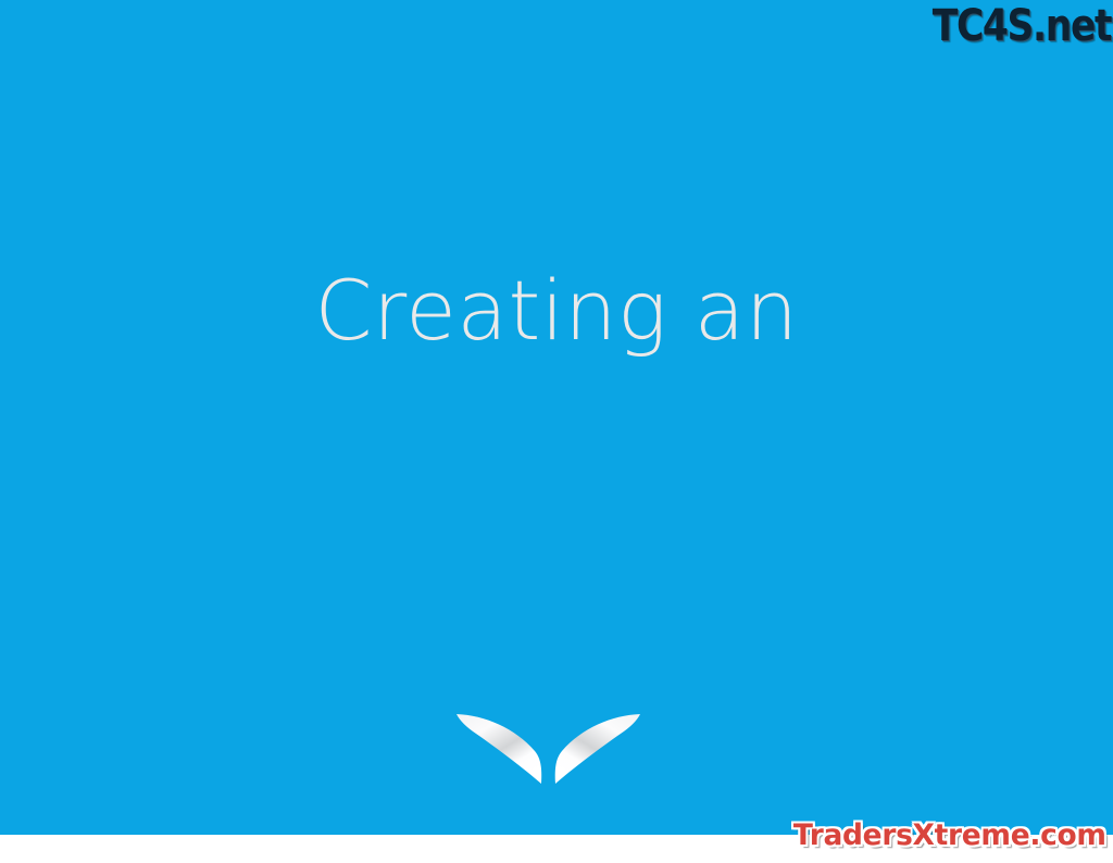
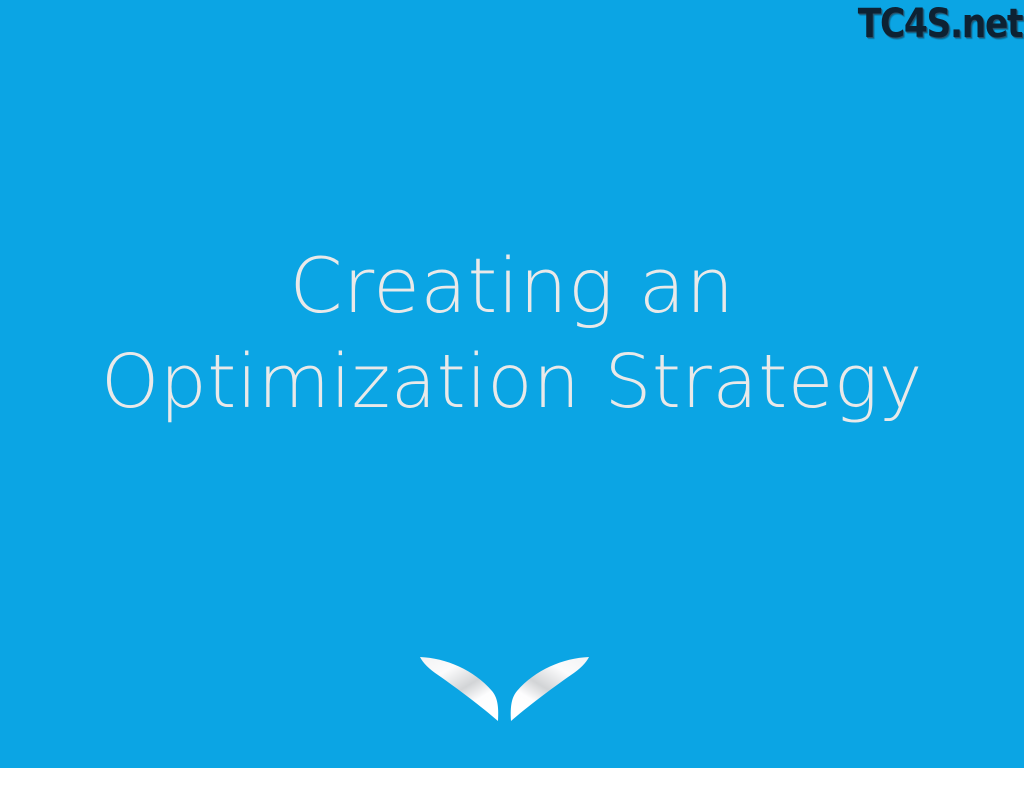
  Creating an
+ Optimization Strategy
  TC4S.net
- TradersXtreme.com
